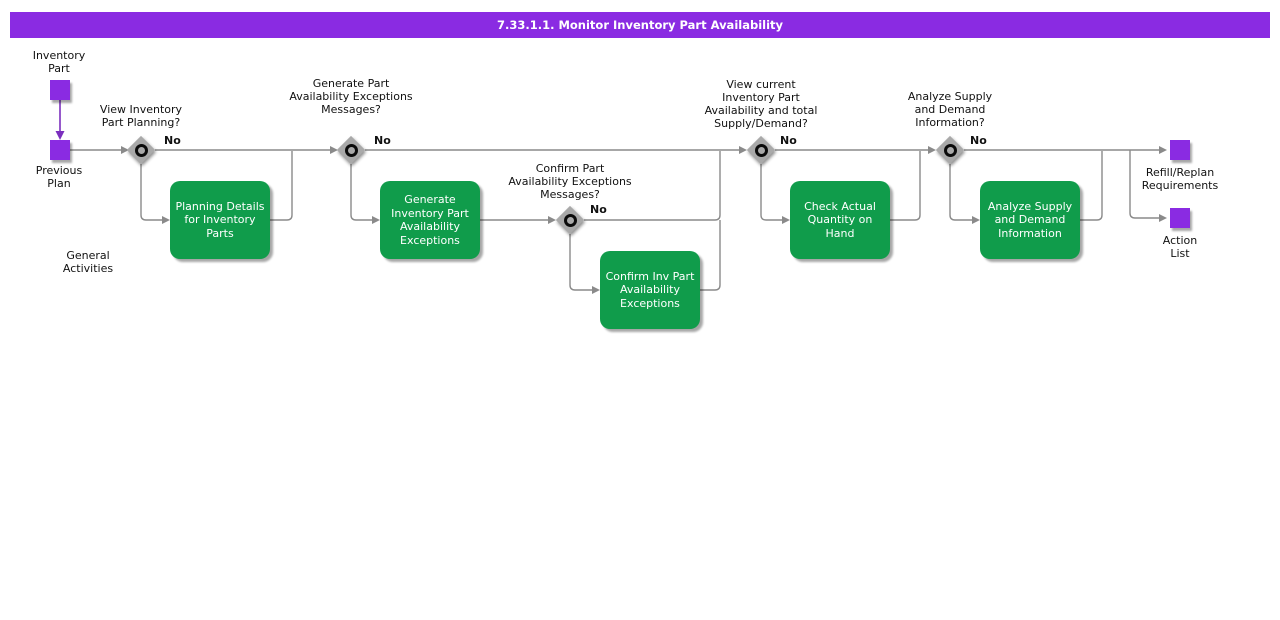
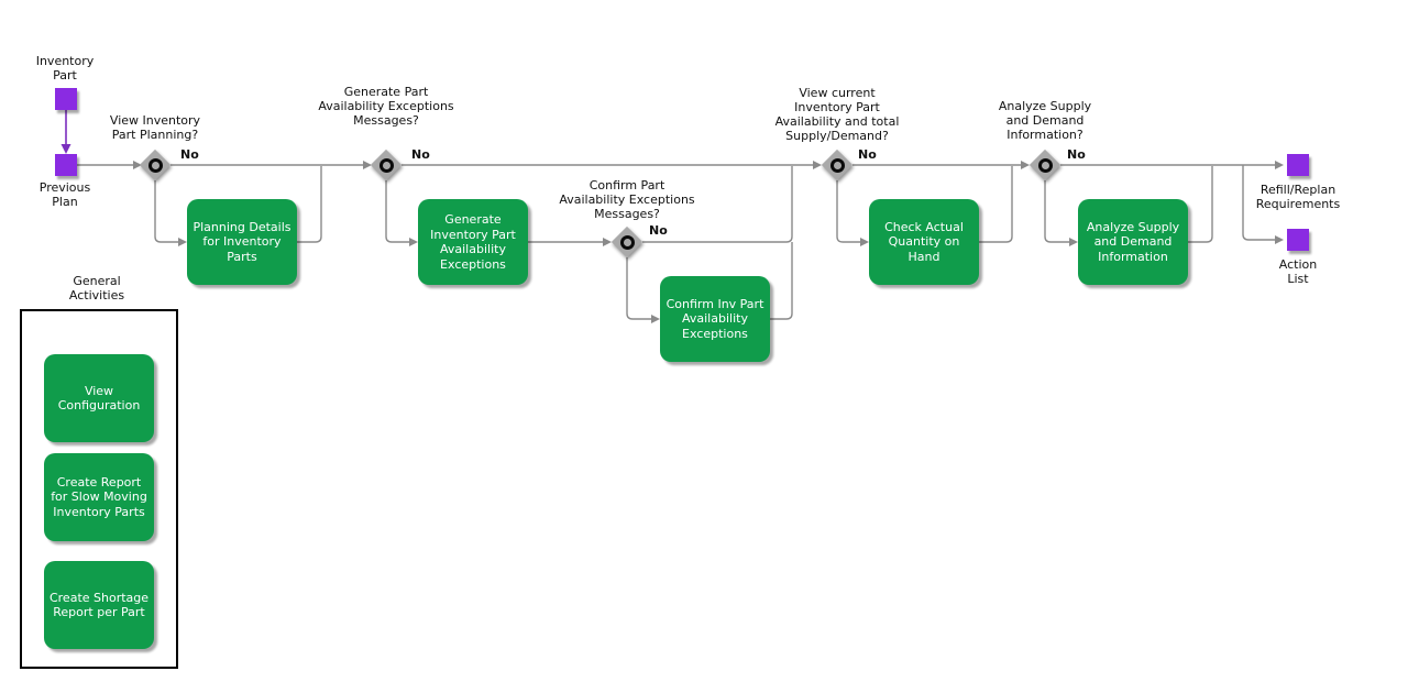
- 7.33.1.1. Monitor Inventory Part Availability
  Inventory
  Part
  Previous
  Plan
  View Inventory
  Part Planning?
  No
  Generate Part
  Availability Exceptions
  Messages?
  No
  Confirm Part
  Availability Exceptions
  Messages?
  No
  View current
  Inventory Part
  Availability and total
  Supply/Demand?
  No
  Analyze Supply
  and Demand
  Information?
  No
  Planning Details
  for Inventory
  Parts
  Generate
  Inventory Part
  Availability
  Exceptions
  Confirm Inv Part
  Availability
  Exceptions
  Check Actual
  Quantity on
  Hand
  Analyze Supply
  and Demand
  Information
  Refill/Replan
  Requirements
  Action
  List
  General
  Activities
+ View
+ Configuration
+ Create Report
+ for Slow Moving
+ Inventory Parts
+ Create Shortage
+ Report per Part
